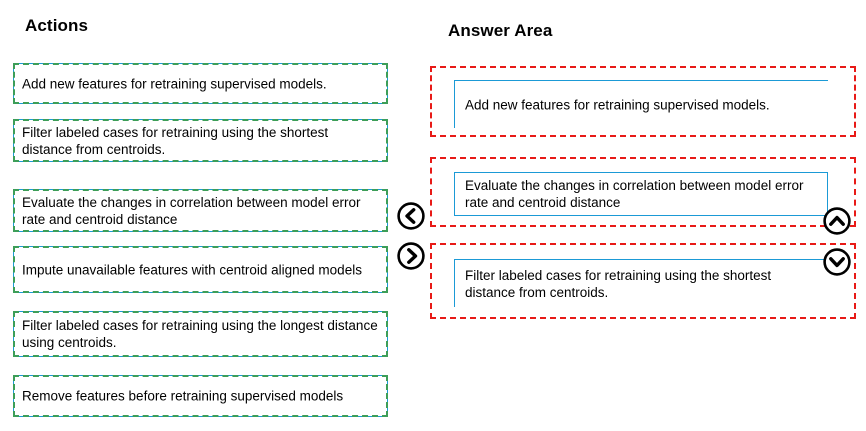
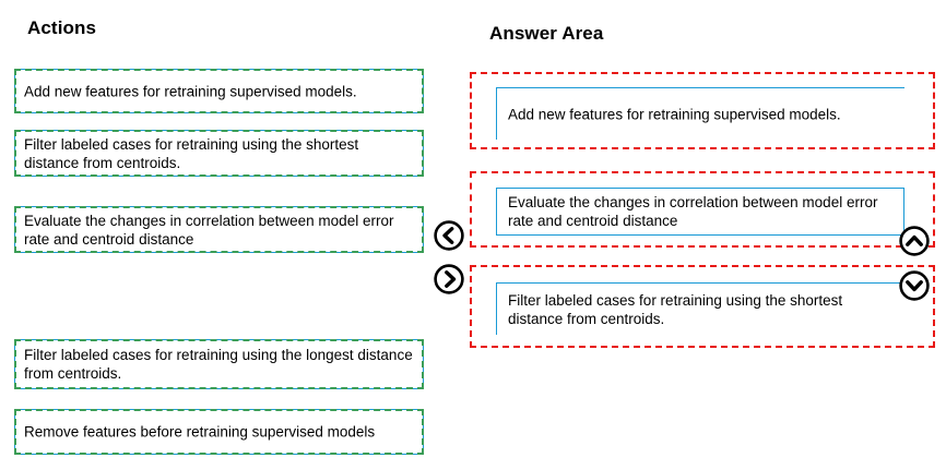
  Actions
  Answer Area
  Add new features for retraining supervised models.
  Filter labeled cases for retraining using the shortest distance from centroids.
  Evaluate the changes in correlation between model error rate and centroid distance
- Impute unavailable features with centroid aligned models
- Filter labeled cases for retraining using the longest distance using centroids.
+ Filter labeled cases for retraining using the longest distance from centroids.
  Remove features before retraining supervised models
  Add new features for retraining supervised models.
  Evaluate the changes in correlation between model error rate and centroid distance
  Filter labeled cases for retraining using the shortest distance from centroids.
